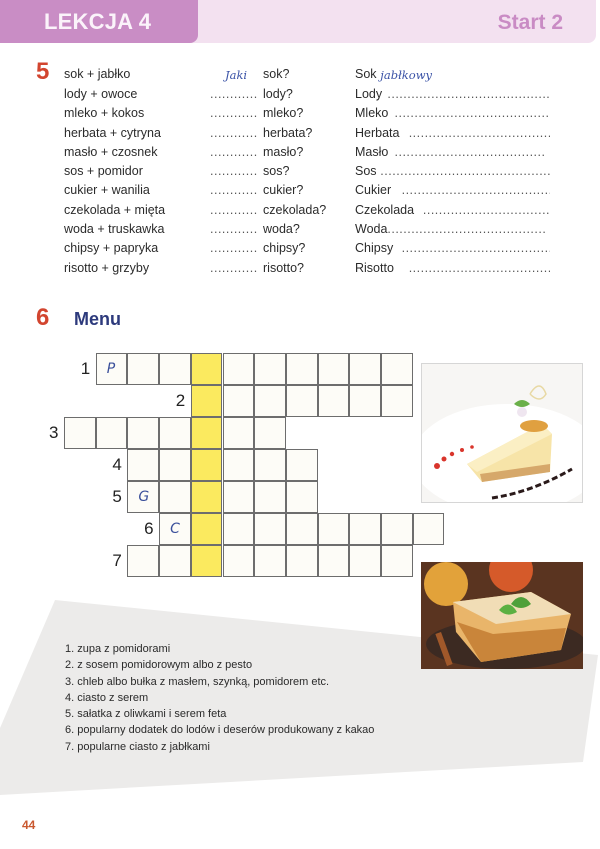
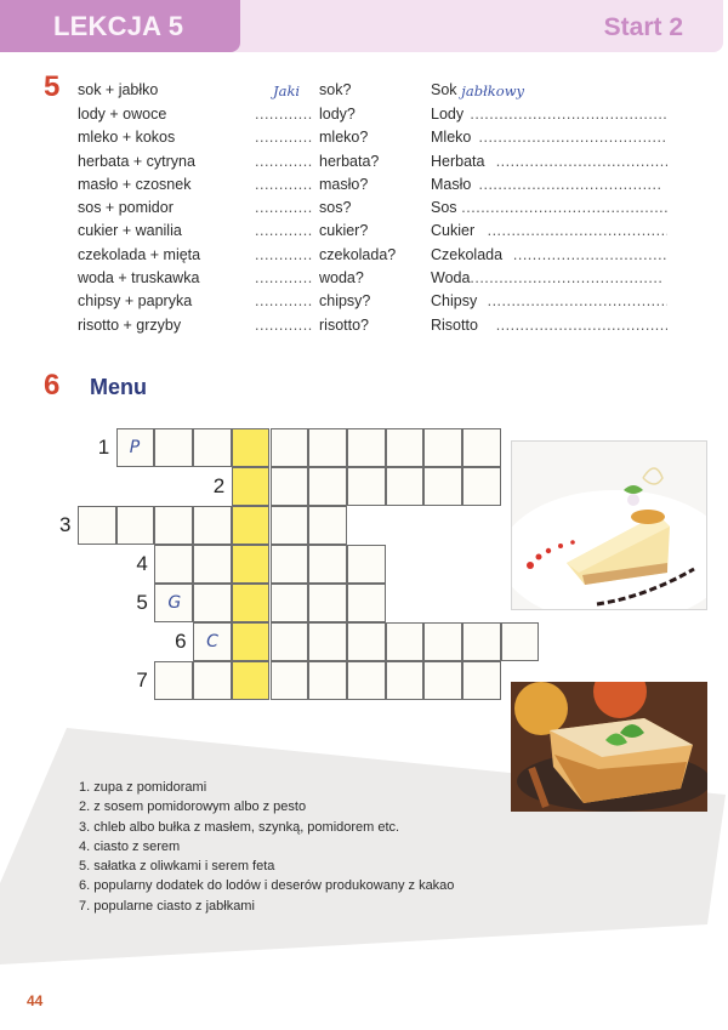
- LEKCJA 4
+ LEKCJA 5
  Start 2
  5
  sok + jabłko
  Jaki
  sok?
  Sok
  jabłkowy
  lody + owoce
  ............
  lody?
  Lody
  .........................................
  mleko + kokos
  ............
  mleko?
  Mleko
  .......................................
  herbata + cytryna
  ............
  herbata?
  Herbata
  ....................................
  masło + czosnek
  ............
  masło?
  Masło
  ......................................
  sos + pomidor
  ............
  sos?
  Sos
  ...........................................
  cukier + wanilia
  ............
  cukier?
  Cukier
  .....................................
  czekolada + mięta
  ............
  czekolada?
  Czekolada
  ................................
  woda + truskawka
  ............
  woda?
  Woda
  ........................................
  chipsy + papryka
  ............
  chipsy?
  Chipsy
  .....................................
  risotto + grzyby
  ............
  risotto?
  Risotto
  ....................................
  6
  Menu
  1
  P
  2
  3
  4
  5
  G
  6
  C
  7
  1. zupa z pomidorami
  2. z sosem pomidorowym albo z pesto
  3. chleb albo bułka z masłem, szynką, pomidorem etc.
  4. ciasto z serem
  5. sałatka z oliwkami i serem feta
  6. popularny dodatek do lodów i deserów produkowany z kakao
  7. popularne ciasto z jabłkami
  44
